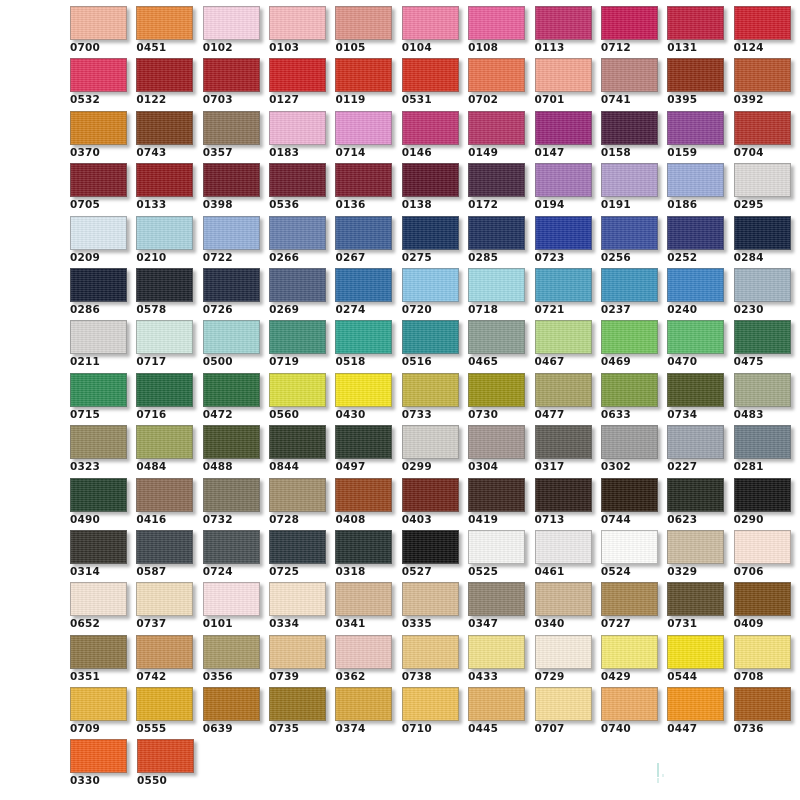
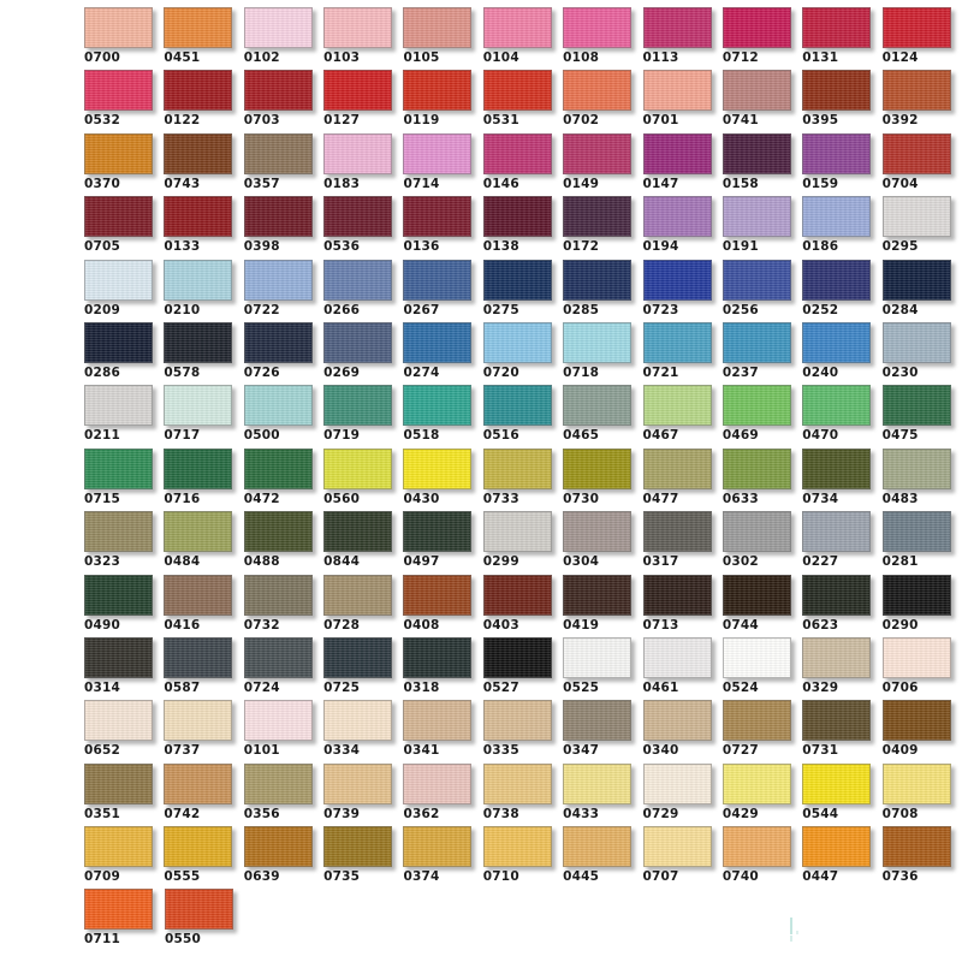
  0700
  0451
  0102
  0103
  0105
  0104
  0108
  0113
  0712
  0131
  0124
  0532
  0122
  0703
  0127
  0119
  0531
  0702
  0701
  0741
  0395
  0392
  0370
  0743
  0357
  0183
  0714
  0146
  0149
  0147
  0158
  0159
  0704
  0705
  0133
  0398
  0536
  0136
  0138
  0172
  0194
  0191
  0186
  0295
  0209
  0210
  0722
  0266
  0267
  0275
  0285
  0723
  0256
  0252
  0284
  0286
  0578
  0726
  0269
  0274
  0720
  0718
  0721
  0237
  0240
  0230
  0211
  0717
  0500
  0719
  0518
  0516
  0465
  0467
  0469
  0470
  0475
  0715
  0716
  0472
  0560
  0430
  0733
  0730
  0477
  0633
  0734
  0483
  0323
  0484
  0488
  0844
  0497
  0299
  0304
  0317
  0302
  0227
  0281
  0490
  0416
  0732
  0728
  0408
  0403
  0419
  0713
  0744
  0623
  0290
  0314
  0587
  0724
  0725
  0318
  0527
  0525
  0461
  0524
  0329
  0706
  0652
  0737
  0101
  0334
  0341
  0335
  0347
  0340
  0727
  0731
  0409
  0351
  0742
  0356
  0739
  0362
  0738
  0433
  0729
  0429
  0544
  0708
  0709
  0555
  0639
  0735
  0374
  0710
  0445
  0707
  0740
  0447
  0736
- 0330
+ 0711
  0550
